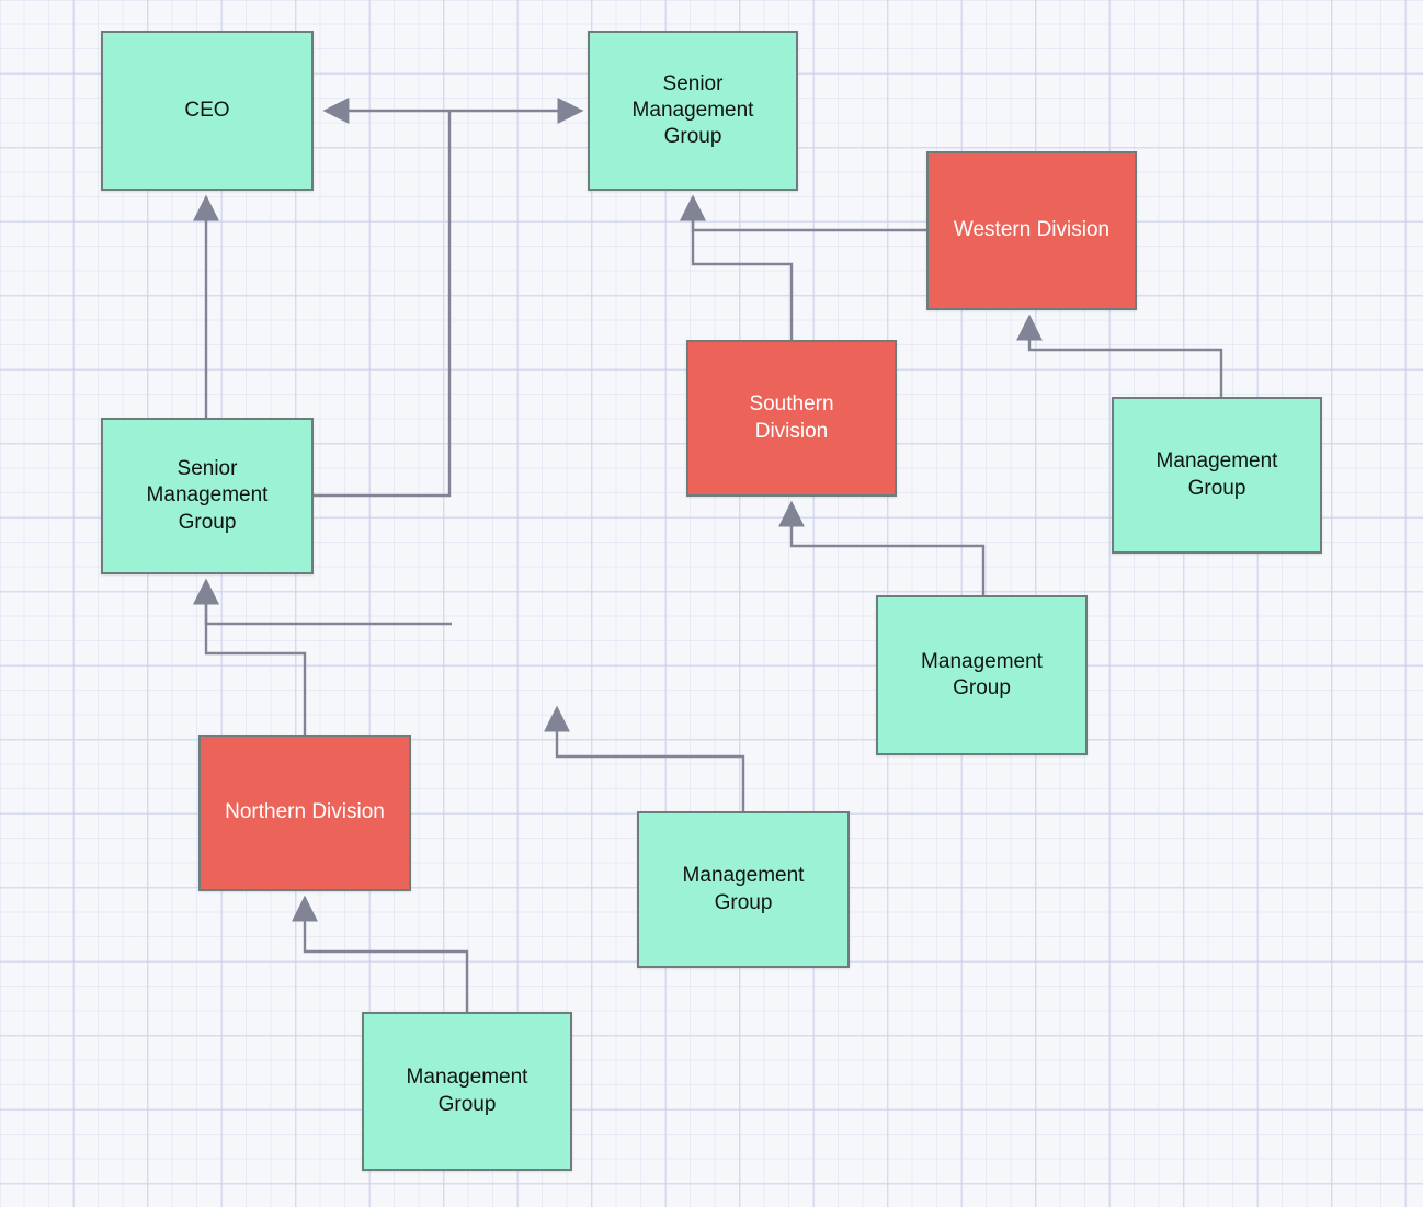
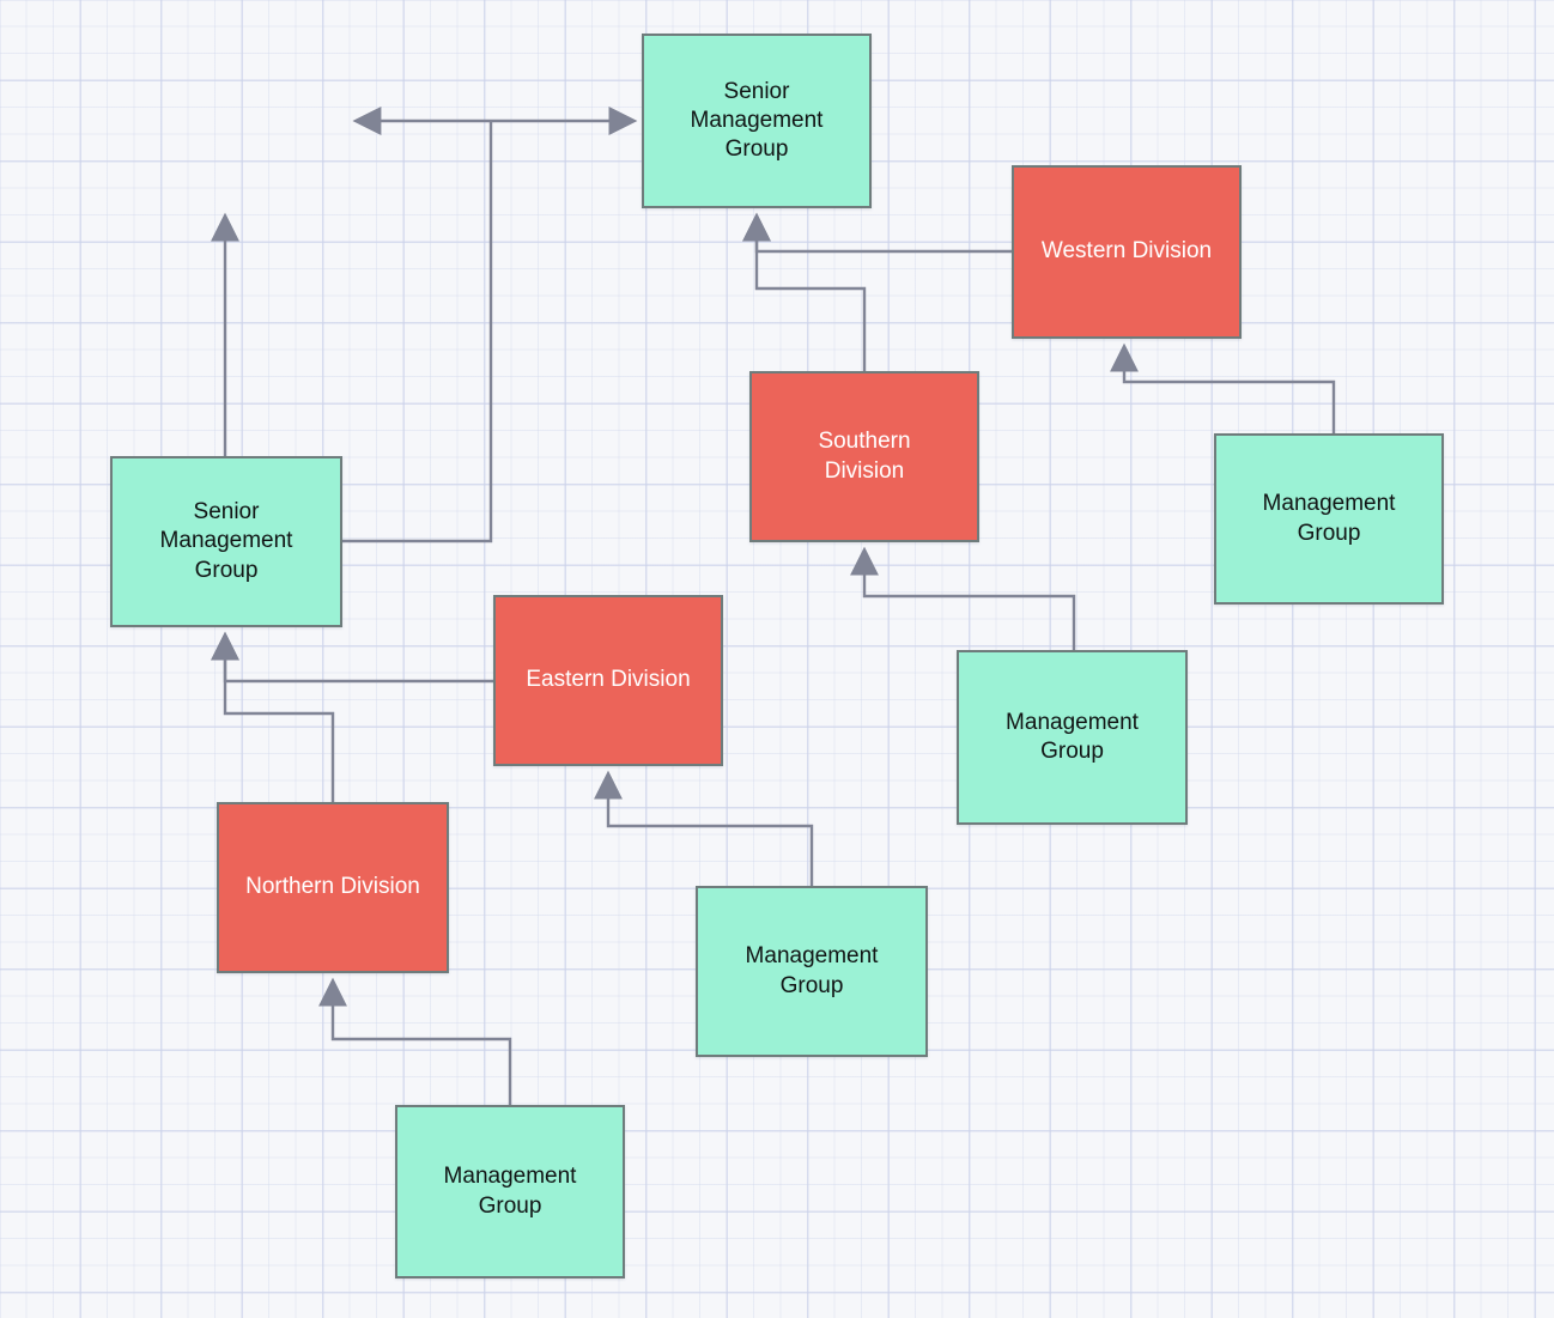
- CEO
  Senior
  Management
  Group
  Western Division
  Senior
  Management
  Group
  Southern
  Division
  Management
  Group
+ Eastern Division
  Management
  Group
  Northern Division
  Management
  Group
  Management
  Group
